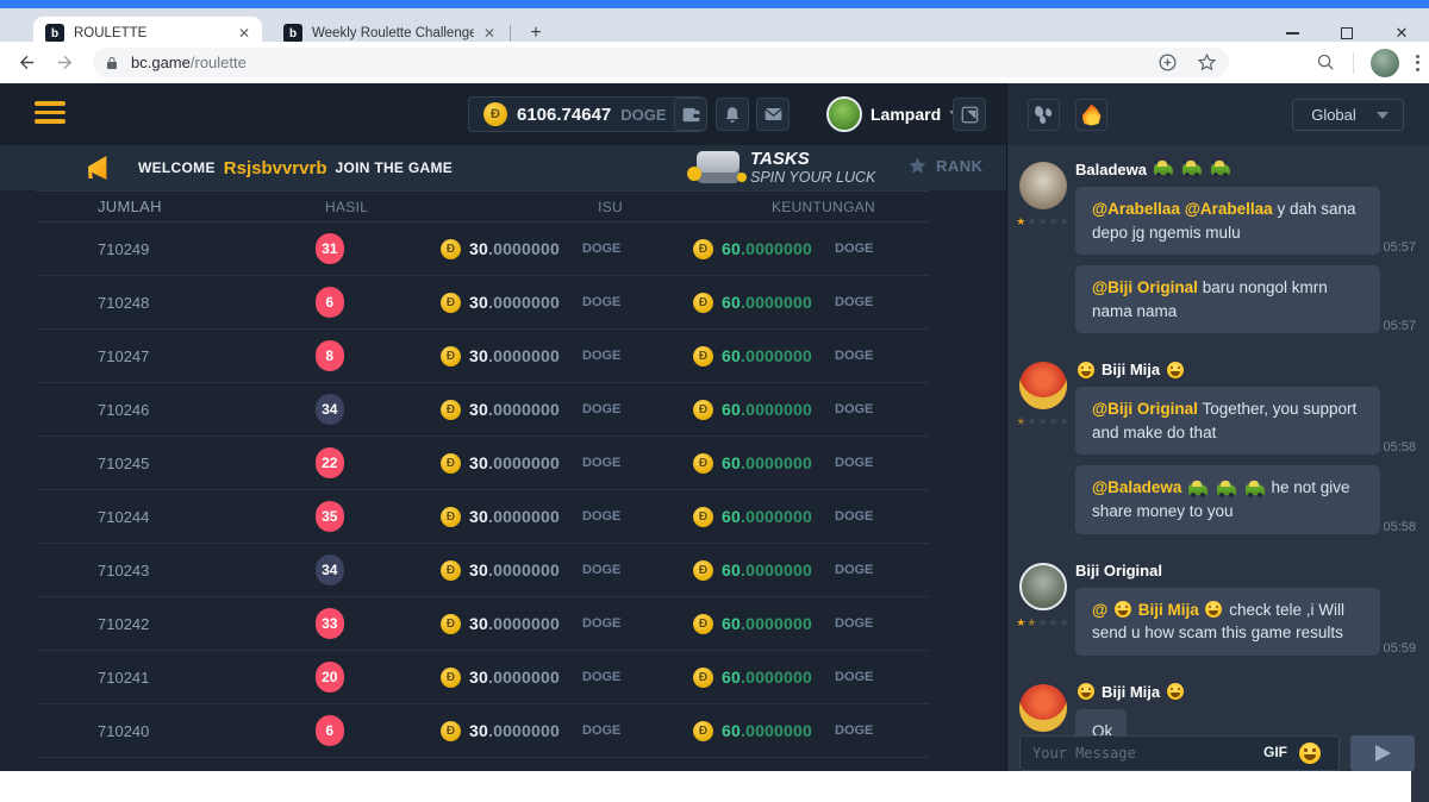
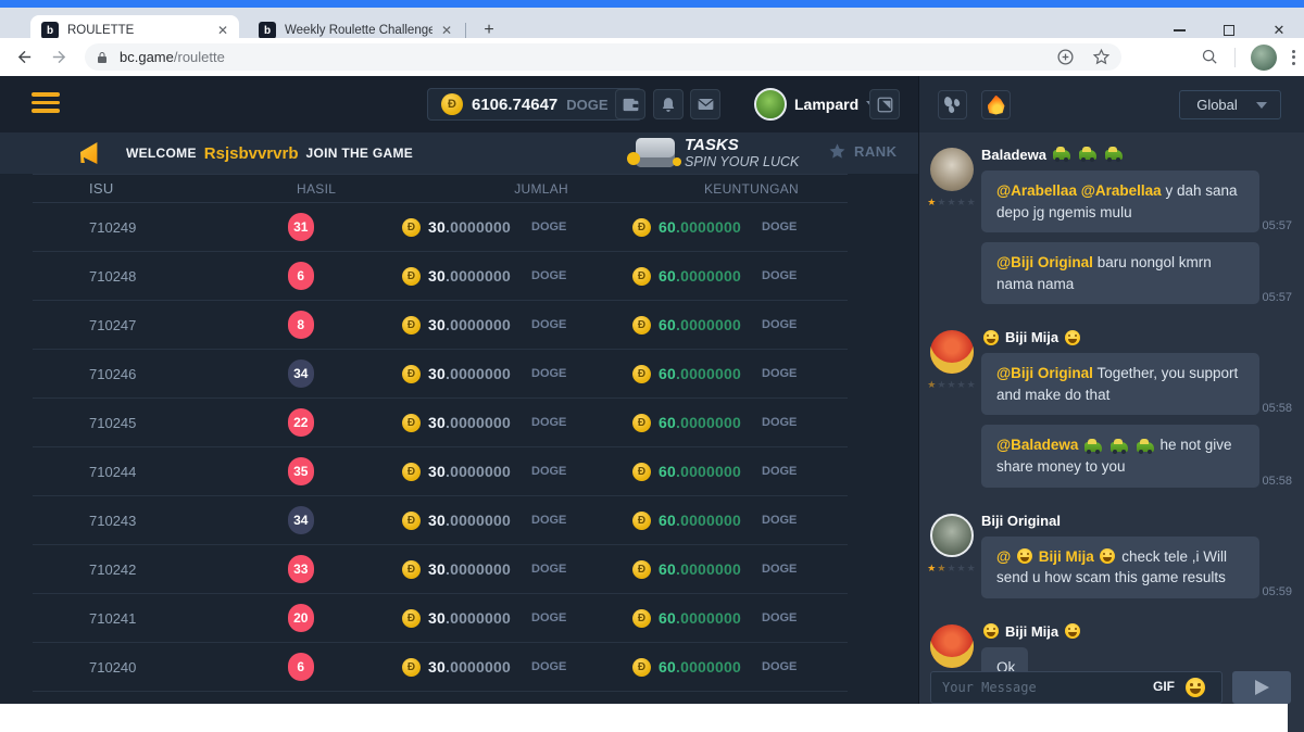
  b
  ROULETTE
  ✕
  b
  Weekly Roulette Challenge
  ✕
  +
  ✕
  bc.game/roulette
  Đ
  6106.74647
  DOGE
  Lampard
  WELCOME
  Rsjsbvvrvrb
  JOIN THE GAME
  TASKS
  SPIN YOUR LUCK
  RANK
- JUMLAH
+ ISU
  HASIL
- ISU
+ JUMLAH
  KEUNTUNGAN
  710249
  31
  Đ
  30.0000000
  DOGE
  Đ
  60.0000000
  DOGE
  710248
  6
  Đ
  30.0000000
  DOGE
  Đ
  60.0000000
  DOGE
  710247
  8
  Đ
  30.0000000
  DOGE
  Đ
  60.0000000
  DOGE
  710246
  34
  Đ
  30.0000000
  DOGE
  Đ
  60.0000000
  DOGE
  710245
  22
  Đ
  30.0000000
  DOGE
  Đ
  60.0000000
  DOGE
  710244
  35
  Đ
  30.0000000
  DOGE
  Đ
  60.0000000
  DOGE
  710243
  34
  Đ
  30.0000000
  DOGE
  Đ
  60.0000000
  DOGE
  710242
  33
  Đ
  30.0000000
  DOGE
  Đ
  60.0000000
  DOGE
  710241
  20
  Đ
  30.0000000
  DOGE
  Đ
  60.0000000
  DOGE
  710240
  6
  Đ
  30.0000000
  DOGE
  Đ
  60.0000000
  DOGE
  Global
  Baladewa
  @Arabellaa @Arabellaa y dah sana depo jg ngemis mulu
  05:57
  @Biji Original baru nongol kmrn nama nama
  05:57
  Biji Mija
  @Biji Original Together, you support and make do that
  05:58
  @Baladewa he not give share money to you
  05:58
  Biji Original
  @ Biji Mija check tele ,i Will send u how scam this game results
  05:59
  Biji Mija
  Ok
  Your Message
  GIF
